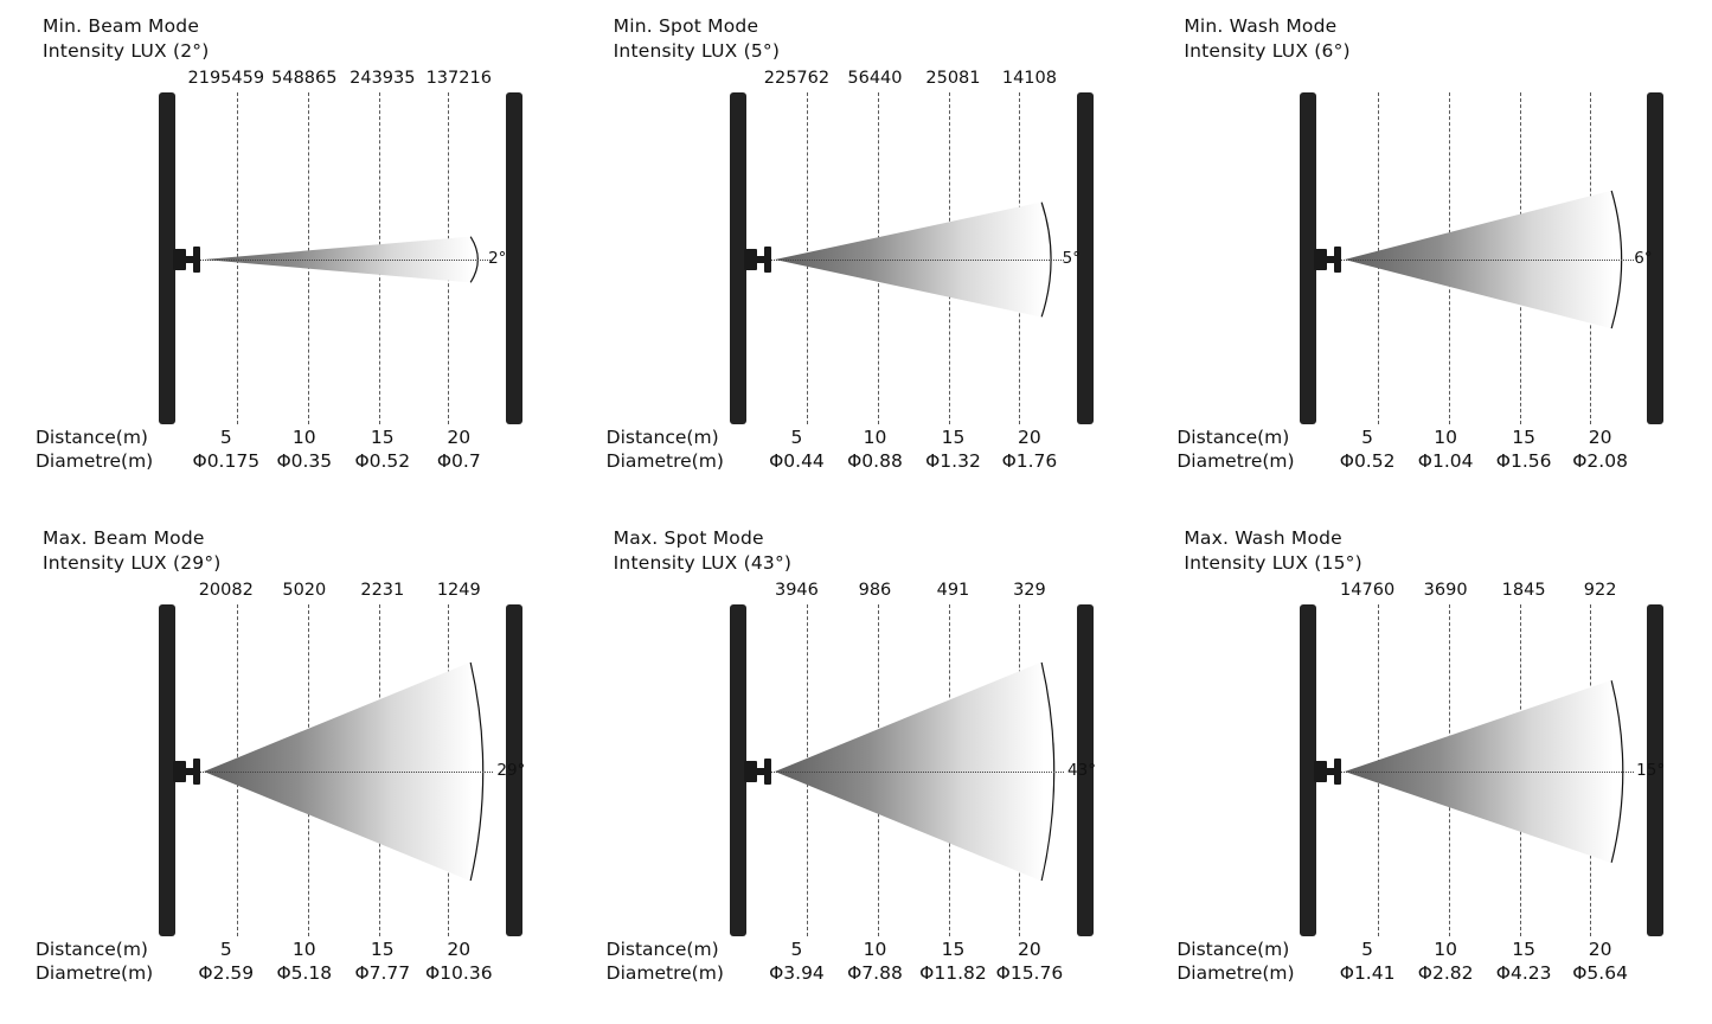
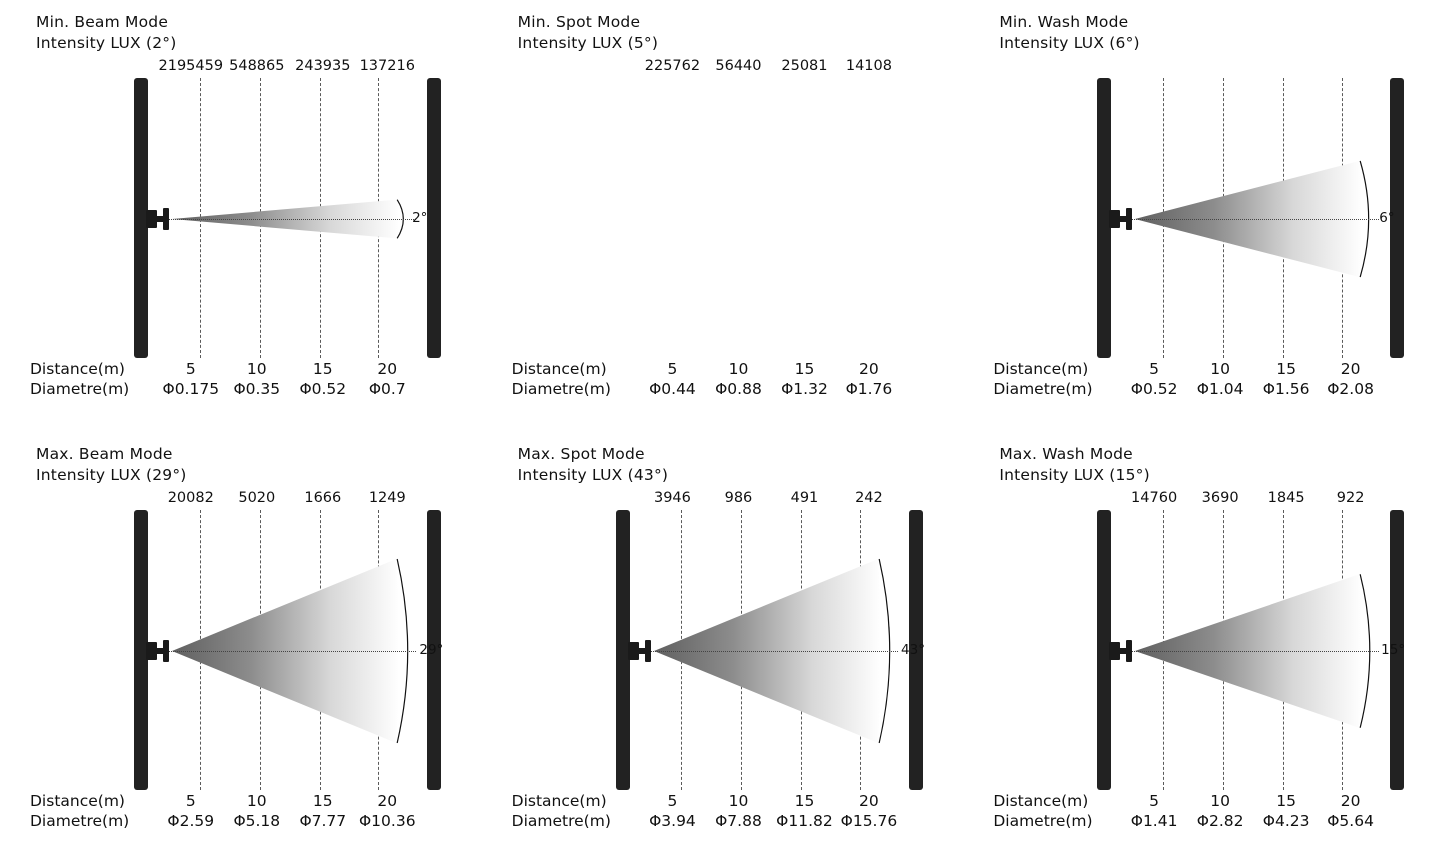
  Min. Beam Mode
  Intensity LUX (2°)
  2195459
  548865
  243935
  137216
  2°
  Distance(m)
  5
  10
  15
  20
  Diametre(m)
  Φ0.175
  Φ0.35
  Φ0.52
  Φ0.7
  Min. Spot Mode
  Intensity LUX (5°)
  225762
  56440
  25081
  14108
- 5°
  Distance(m)
  5
  10
  15
  20
  Diametre(m)
  Φ0.44
  Φ0.88
  Φ1.32
  Φ1.76
  Min. Wash Mode
  Intensity LUX (6°)
  6°
  Distance(m)
  5
  10
  15
  20
  Diametre(m)
  Φ0.52
  Φ1.04
  Φ1.56
  Φ2.08
  Max. Beam Mode
  Intensity LUX (29°)
  20082
  5020
- 2231
+ 1666
  1249
  29°
  Distance(m)
  5
  10
  15
  20
  Diametre(m)
  Φ2.59
  Φ5.18
  Φ7.77
  Φ10.36
  Max. Spot Mode
  Intensity LUX (43°)
  3946
  986
  491
- 329
+ 242
  43°
  Distance(m)
  5
  10
  15
  20
  Diametre(m)
  Φ3.94
  Φ7.88
  Φ11.82
  Φ15.76
  Max. Wash Mode
  Intensity LUX (15°)
  14760
  3690
  1845
  922
  15°
  Distance(m)
  5
  10
  15
  20
  Diametre(m)
  Φ1.41
  Φ2.82
  Φ4.23
  Φ5.64
